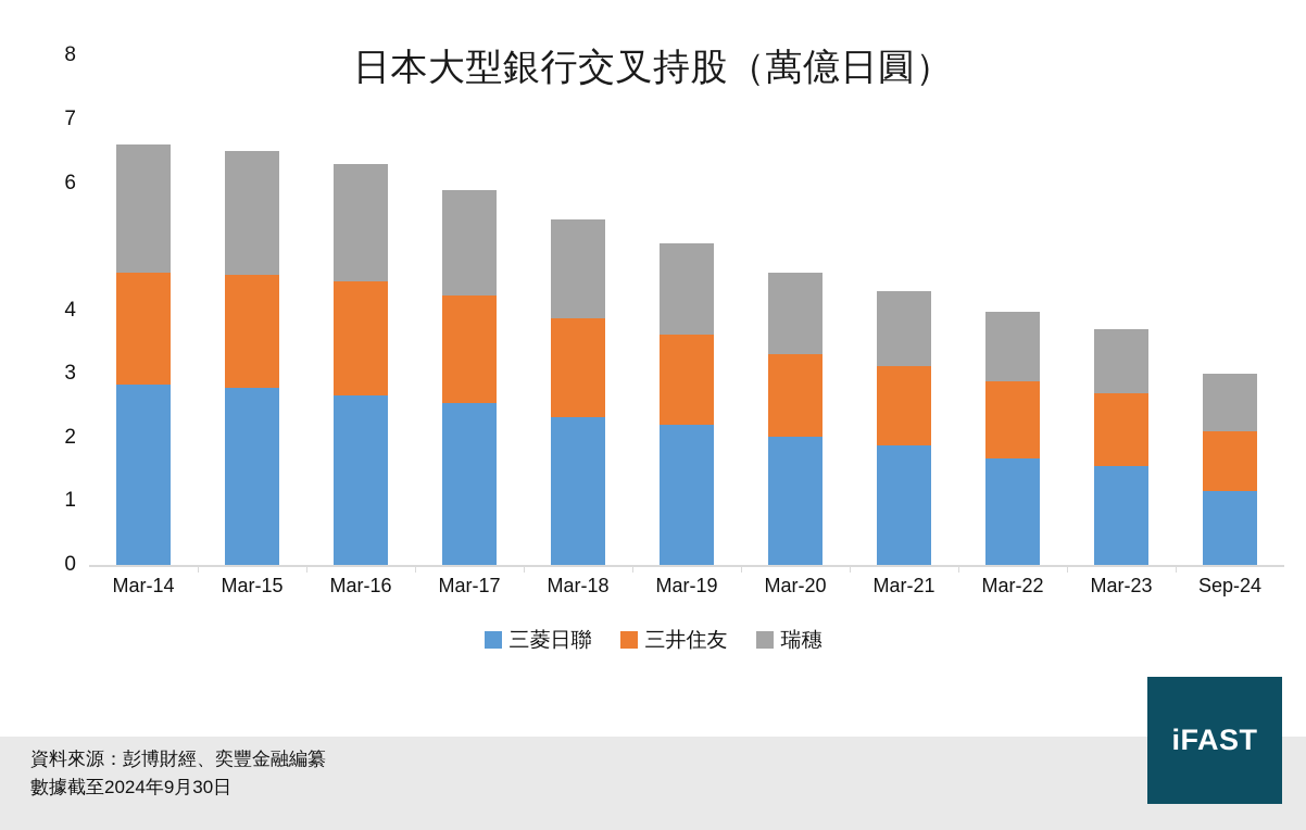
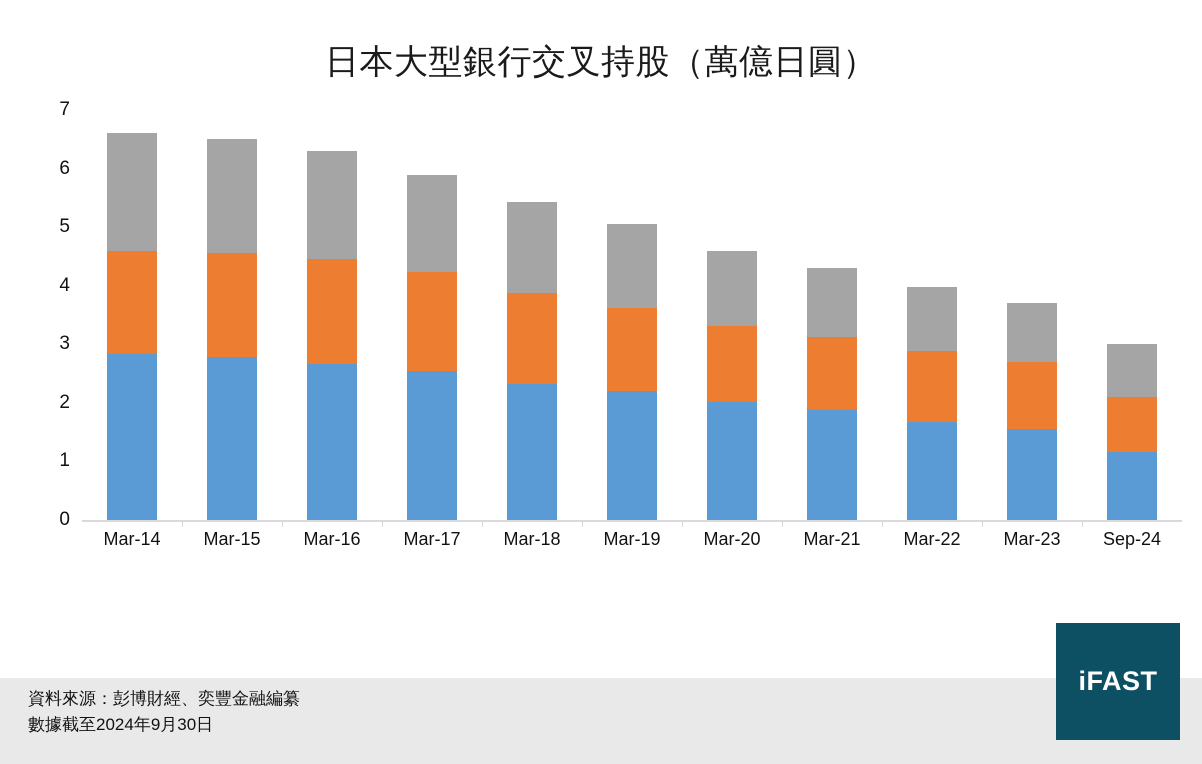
  日本大型銀行交叉持股（萬億日圓）
  0
  1
  2
  3
  4
- 8
+ 5
  6
  7
  Mar-14
  Mar-15
  Mar-16
  Mar-17
  Mar-18
  Mar-19
  Mar-20
  Mar-21
  Mar-22
  Mar-23
  Sep-24
- 三菱日聯
- 三井住友
- 瑞穗
  資料來源：彭博財經、奕豐金融編纂
  數據截至2024年9月30日
  iFAST
